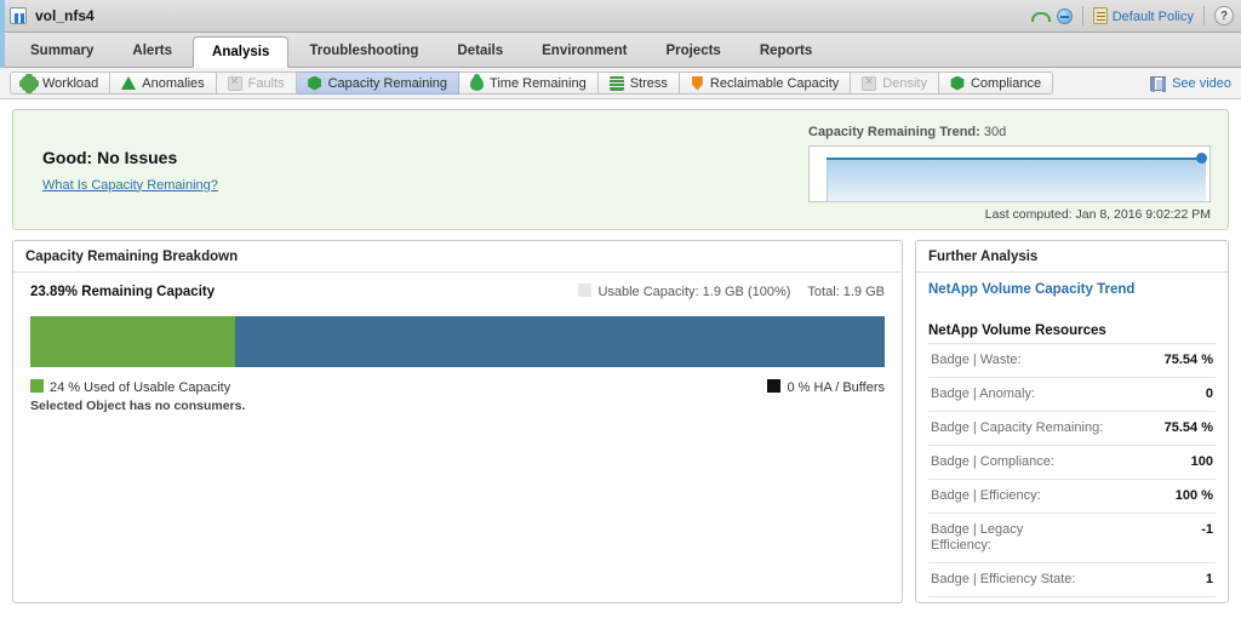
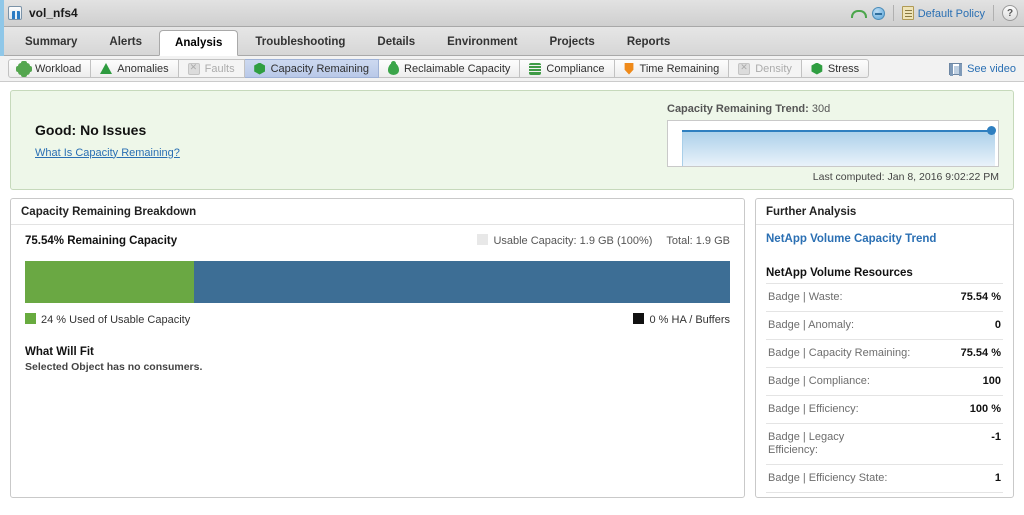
  vol_nfs4
  Default Policy
  ?
  Summary
  Alerts
  Analysis
  Troubleshooting
  Details
  Environment
  Projects
  Reports
  Workload
  Anomalies
  Faults
  Capacity Remaining
- Time Remaining
+ Reclaimable Capacity
- Stress
+ Compliance
- Reclaimable Capacity
+ Time Remaining
  Density
- Compliance
+ Stress
  See video
  Good: No Issues
  What Is Capacity Remaining?
  Capacity Remaining Trend: 30d
  Last computed: Jan 8, 2016 9:02:22 PM
  Capacity Remaining Breakdown
- 23.89% Remaining Capacity
+ 75.54% Remaining Capacity
  Usable Capacity: 1.9 GB (100%)
  Total: 1.9 GB
  24 % Used of Usable Capacity
  0 % HA / Buffers
+ What Will Fit
  Selected Object has no consumers.
  Further Analysis
  NetApp Volume Capacity Trend
  NetApp Volume Resources
  Badge | Waste:
  75.54 %
  Badge | Anomaly:
  0
  Badge | Capacity Remaining:
  75.54 %
  Badge | Compliance:
  100
  Badge | Efficiency:
  100 %
  Badge | Legacy Efficiency:
  -1
  Badge | Efficiency State:
  1
